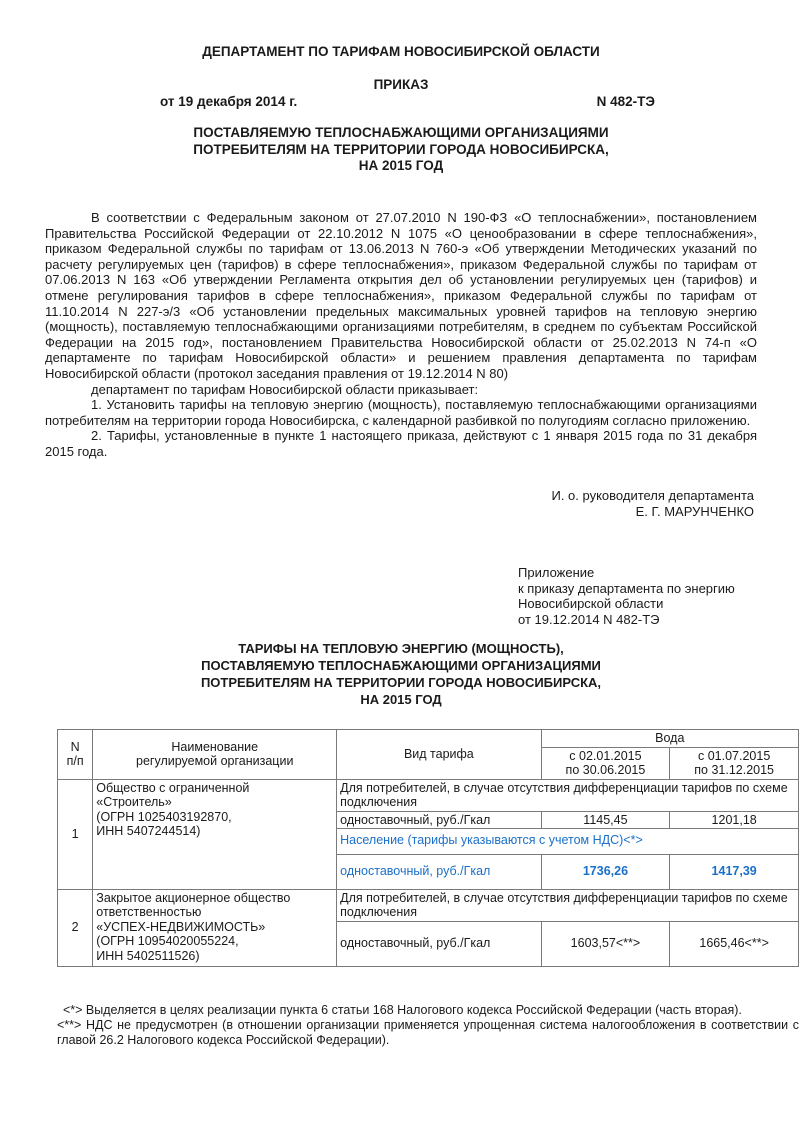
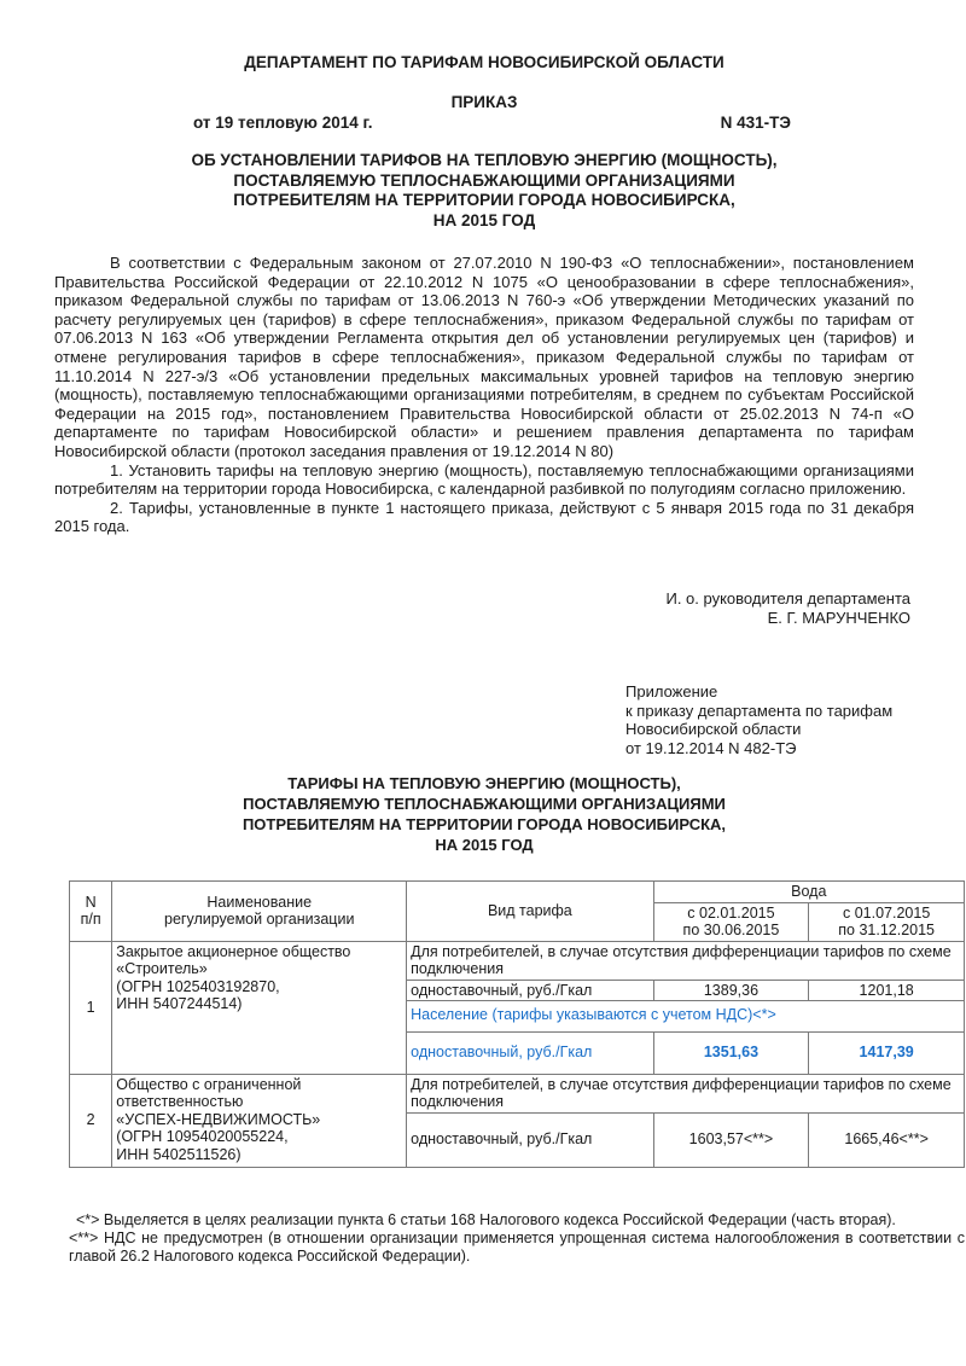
  ДЕПАРТАМЕНТ ПО ТАРИФАМ НОВОСИБИРСКОЙ ОБЛАСТИ
  ПРИКАЗ
- от 19 декабря 2014 г.
+ от 19 тепловую 2014 г.
- N 482-ТЭ
+ N 431-ТЭ
+ ОБ УСТАНОВЛЕНИИ ТАРИФОВ НА ТЕПЛОВУЮ ЭНЕРГИЮ (МОЩНОСТЬ),
  ПОСТАВЛЯЕМУЮ ТЕПЛОСНАБЖАЮЩИМИ ОРГАНИЗАЦИЯМИ
  ПОТРЕБИТЕЛЯМ НА ТЕРРИТОРИИ ГОРОДА НОВОСИБИРСКА,
  НА 2015 ГОД
  В соответствии с Федеральным законом от 27.07.2010 N 190-ФЗ «О теплоснабжении», постановлением Правительства Российской Федерации от 22.10.2012 N 1075 «О ценообразовании в сфере теплоснабжения», приказом Федеральной службы по тарифам от 13.06.2013 N 760-э «Об утверждении Методических указаний по расчету регулируемых цен (тарифов) в сфере теплоснабжения», приказом Федеральной службы по тарифам от 07.06.2013 N 163 «Об утверждении Регламента открытия дел об установлении регулируемых цен (тарифов) и отмене регулирования тарифов в сфере теплоснабжения», приказом Федеральной службы по тарифам от 11.10.2014 N 227-э/3 «Об установлении предельных максимальных уровней тарифов на тепловую энергию (мощность), поставляемую теплоснабжающими организациями потребителям, в среднем по субъектам Российской Федерации на 2015 год», постановлением Правительства Новосибирской области от 25.02.2013 N 74-п «О департаменте по тарифам Новосибирской области» и решением правления департамента по тарифам Новосибирской области (протокол заседания правления от 19.12.2014 N 80)
- департамент по тарифам Новосибирской области приказывает:
  1. Установить тарифы на тепловую энергию (мощность), поставляемую теплоснабжающими организациями потребителям на территории города Новосибирска, с календарной разбивкой по полугодиям согласно приложению.
- 2. Тарифы, установленные в пункте 1 настоящего приказа, действуют с 1 января 2015 года по 31 декабря 2015 года.
+ 2. Тарифы, установленные в пункте 1 настоящего приказа, действуют с 5 января 2015 года по 31 декабря 2015 года.
  И. о. руководителя департамента
  Е. Г. МАРУНЧЕНКО
  Приложение
- к приказу департамента по энергию
+ к приказу департамента по тарифам
  Новосибирской области
  от 19.12.2014 N 482-ТЭ
  ТАРИФЫ НА ТЕПЛОВУЮ ЭНЕРГИЮ (МОЩНОСТЬ),
  ПОСТАВЛЯЕМУЮ ТЕПЛОСНАБЖАЮЩИМИ ОРГАНИЗАЦИЯМИ
  ПОТРЕБИТЕЛЯМ НА ТЕРРИТОРИИ ГОРОДА НОВОСИБИРСКА,
  НА 2015 ГОД
  N п/п	Наименование регулируемой организации	Вид тарифа	Вода
  с 02.01.2015 по 30.06.2015	с 01.07.2015 по 31.12.2015
- 1	Общество с ограниченной «Строитель» (ОГРН 1025403192870, ИНН 5407244514)	Для потребителей, в случае отсутствия дифференциации тарифов по схеме подключения
+ 1	Закрытое акционерное общество «Строитель» (ОГРН 1025403192870, ИНН 5407244514)	Для потребителей, в случае отсутствия дифференциации тарифов по схеме подключения
- одноставочный, руб./Гкал	1145,45	1201,18
+ одноставочный, руб./Гкал	1389,36	1201,18
  Население (тарифы указываются с учетом НДС)<*>
- одноставочный, руб./Гкал	1736,26	1417,39
+ одноставочный, руб./Гкал	1351,63	1417,39
- 2	Закрытое акционерное общество ответственностью «УСПЕХ-НЕДВИЖИМОСТЬ» (ОГРН 10954020055224, ИНН 5402511526)	Для потребителей, в случае отсутствия дифференциации тарифов по схеме подключения
+ 2	Общество с ограниченной ответственностью «УСПЕХ-НЕДВИЖИМОСТЬ» (ОГРН 10954020055224, ИНН 5402511526)	Для потребителей, в случае отсутствия дифференциации тарифов по схеме подключения
  одноставочный, руб./Гкал	1603,57<**>	1665,46<**>
  <*> Выделяется в целях реализации пункта 6 статьи 168 Налогового кодекса Российской Федерации (часть вторая).
  <**> НДС не предусмотрен (в отношении организации применяется упрощенная система налогообложения в соответствии с главой 26.2 Налогового кодекса Российской Федерации).
